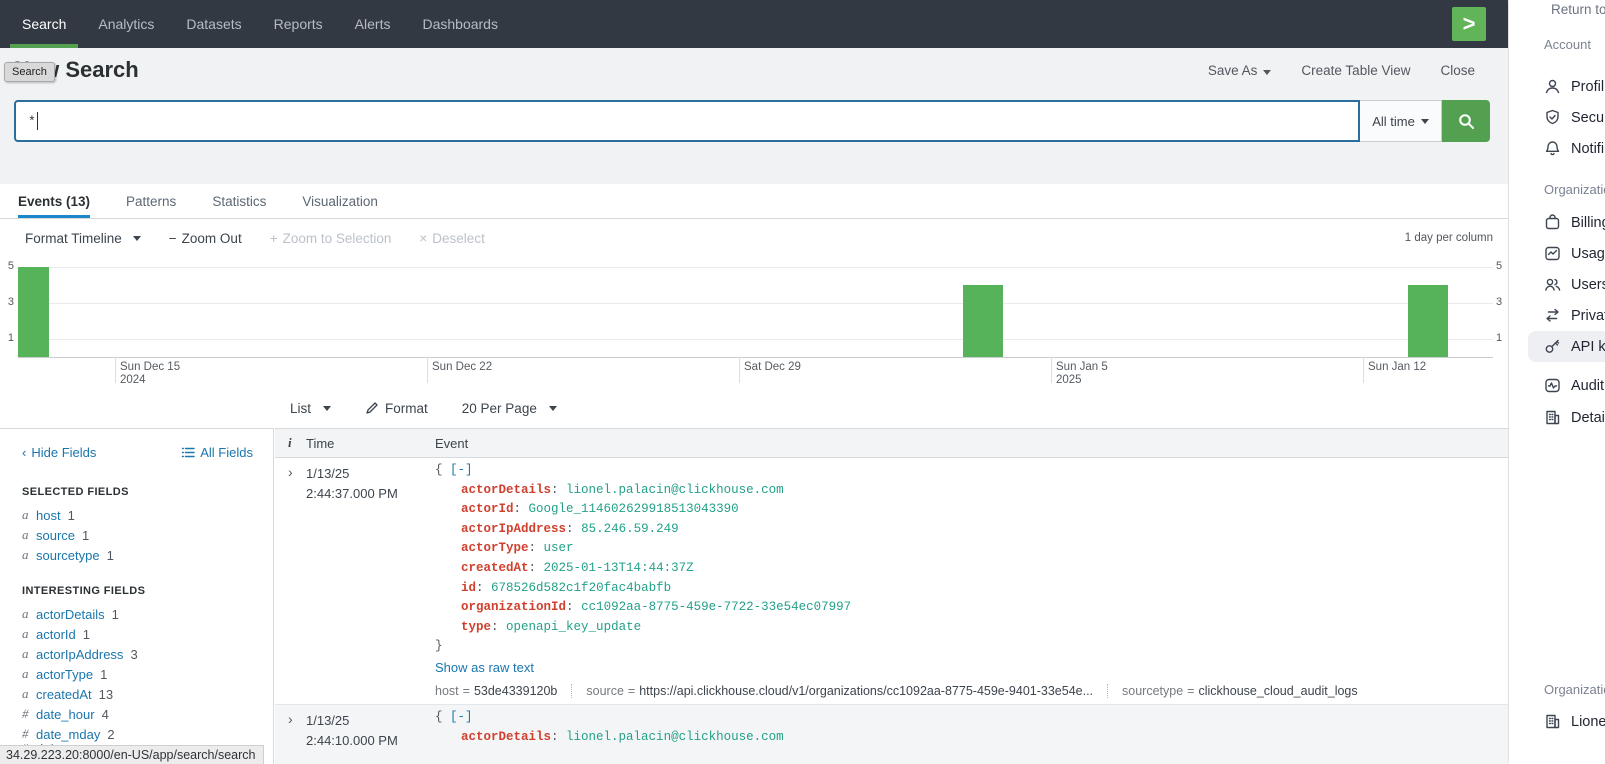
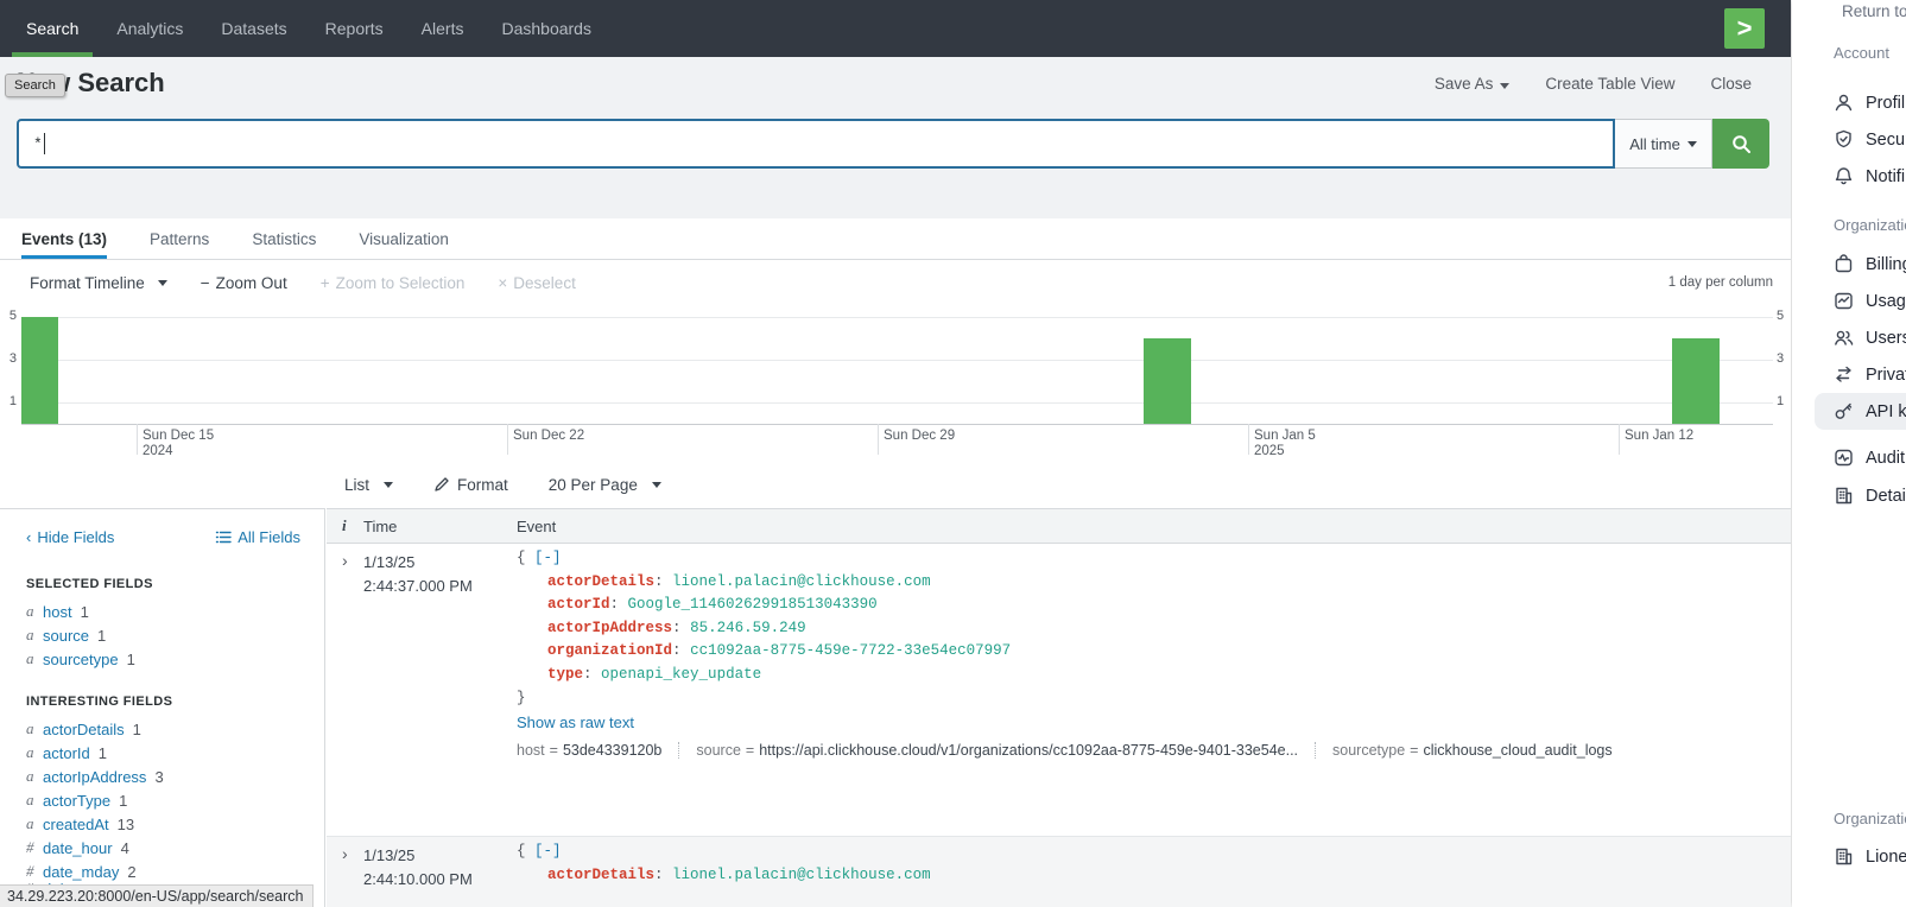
  Search
  Analytics
  Datasets
  Reports
  Alerts
  Dashboards
  >
  Search
  Save As
  Create Table View
  Close
  *
  All time
  Events (13)
  Patterns
  Statistics
  Visualization
  Format Timeline
  −
  Zoom Out
  +
  Zoom to Selection
  ×
  Deselect
  1 day per column
  1
  1
  3
  3
  5
  5
  Sun Dec 15
  2024
  Sun Dec 22
- Sat Dec 29
+ Sun Dec 29
  Sun Jan 5
  2025
  Sun Jan 12
  List
  Format
  20 Per Page
  ‹
  Hide Fields
  All Fields
  SELECTED FIELDS
  a
  host
  1
  a
  source
  1
  a
  sourcetype
  1
  INTERESTING FIELDS
  a
  actorDetails
  1
  a
  actorId
  1
  a
  actorIpAddress
  3
  a
  actorType
  1
  a
  createdAt
  13
  #
  date_hour
  4
  #
  date_mday
  2
  i
  Time
  Event
  ›
  1/13/25
  2:44:37.000 PM
  { [-]
  actorDetails: lionel.palacin@clickhouse.com
  actorId: Google_114602629918513043390
  actorIpAddress: 85.246.59.249
- actorType: user
- createdAt: 2025-01-13T14:44:37Z
- id: 678526d582c1f20fac4babfb
  organizationId: cc1092aa-8775-459e-7722-33e54ec07997
  type: openapi_key_update
  }
  Show as raw text
  host
  =
  53de4339120b
  source
  =
  https://api.clickhouse.cloud/v1/organizations/cc1092aa-8775-459e-9401-33e54e...
  sourcetype
  =
  clickhouse_cloud_audit_logs
  ›
  1/13/25
  2:44:10.000 PM
  { [-]
  actorDetails: lionel.palacin@clickhouse.com
  34.29.223.20:8000/en-US/app/search/search
  Return to
  Account
  Profil
  Secu
  Notifi
  Organizati
  Billin
  Usag
  User
  Priva
  API k
  Audit
  Detai
  Organizati
  Lione
